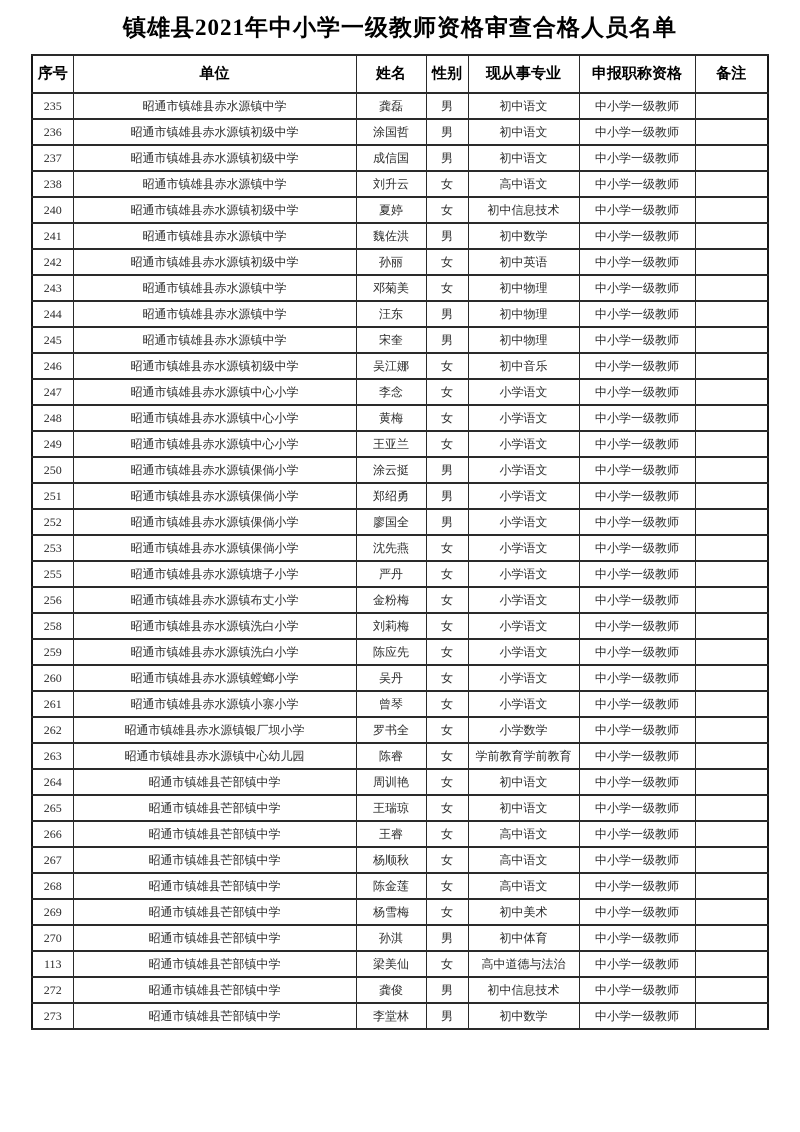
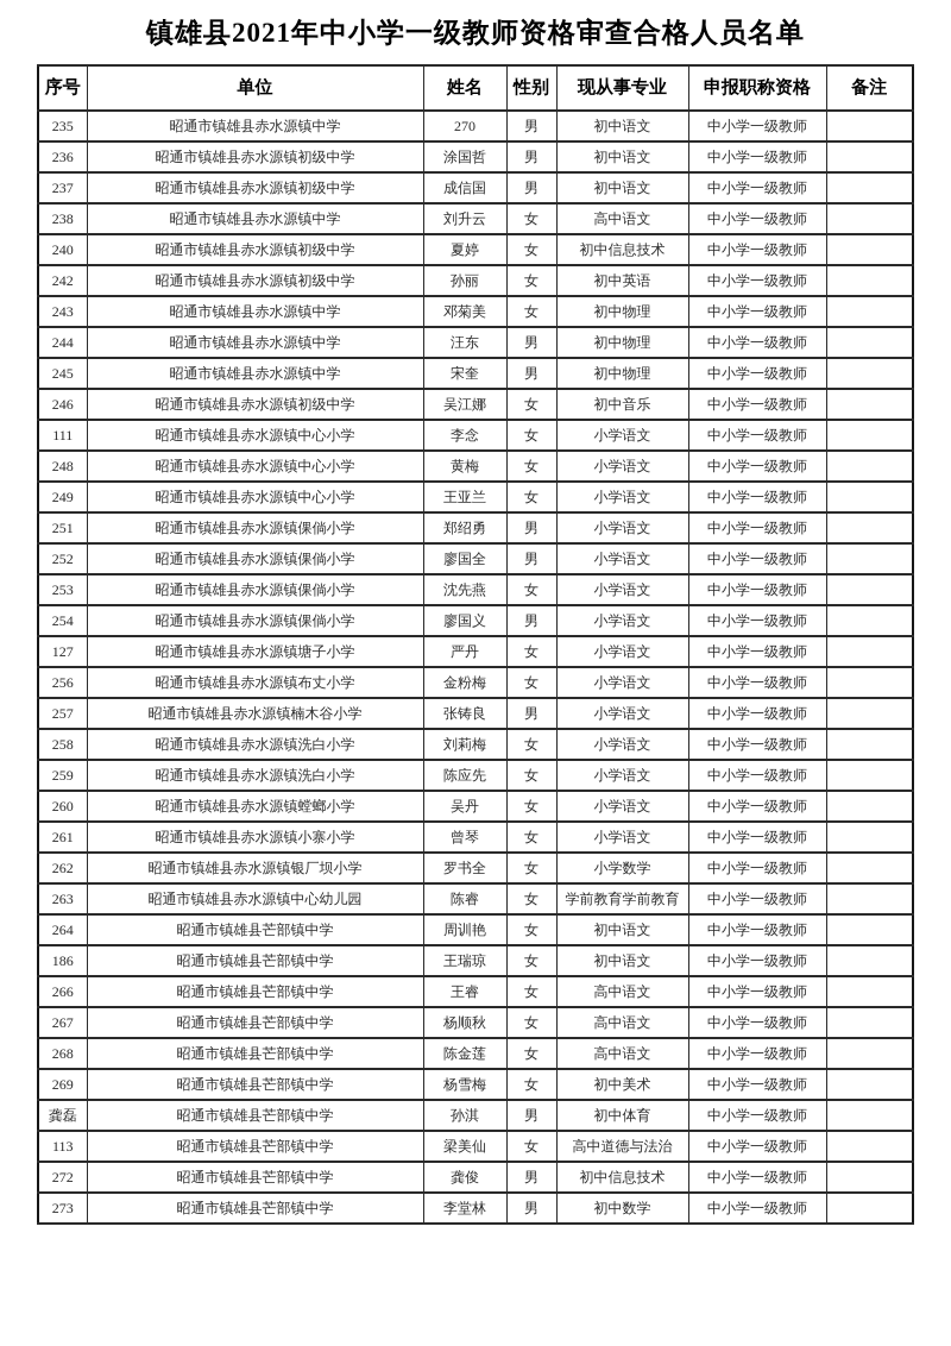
  镇雄县2021年中小学一级教师资格审查合格人员名单
  序号	单位	姓名	性别	现从事专业	申报职称资格	备注
- 235	昭通市镇雄县赤水源镇中学	龚磊	男	初中语文	中小学一级教师
+ 235	昭通市镇雄县赤水源镇中学	270	男	初中语文	中小学一级教师
  236	昭通市镇雄县赤水源镇初级中学	涂国哲	男	初中语文	中小学一级教师
  237	昭通市镇雄县赤水源镇初级中学	成信国	男	初中语文	中小学一级教师
  238	昭通市镇雄县赤水源镇中学	刘升云	女	高中语文	中小学一级教师
  240	昭通市镇雄县赤水源镇初级中学	夏婷	女	初中信息技术	中小学一级教师
- 241	昭通市镇雄县赤水源镇中学	魏佐洪	男	初中数学	中小学一级教师
  242	昭通市镇雄县赤水源镇初级中学	孙丽	女	初中英语	中小学一级教师
  243	昭通市镇雄县赤水源镇中学	邓菊美	女	初中物理	中小学一级教师
  244	昭通市镇雄县赤水源镇中学	汪东	男	初中物理	中小学一级教师
  245	昭通市镇雄县赤水源镇中学	宋奎	男	初中物理	中小学一级教师
  246	昭通市镇雄县赤水源镇初级中学	吴江娜	女	初中音乐	中小学一级教师
- 247	昭通市镇雄县赤水源镇中心小学	李念	女	小学语文	中小学一级教师
+ 111	昭通市镇雄县赤水源镇中心小学	李念	女	小学语文	中小学一级教师
  248	昭通市镇雄县赤水源镇中心小学	黄梅	女	小学语文	中小学一级教师
  249	昭通市镇雄县赤水源镇中心小学	王亚兰	女	小学语文	中小学一级教师
- 250	昭通市镇雄县赤水源镇倮倘小学	涂云挺	男	小学语文	中小学一级教师
  251	昭通市镇雄县赤水源镇倮倘小学	郑绍勇	男	小学语文	中小学一级教师
  252	昭通市镇雄县赤水源镇倮倘小学	廖国全	男	小学语文	中小学一级教师
  253	昭通市镇雄县赤水源镇倮倘小学	沈先燕	女	小学语文	中小学一级教师
+ 254	昭通市镇雄县赤水源镇倮倘小学	廖国义	男	小学语文	中小学一级教师
- 255	昭通市镇雄县赤水源镇塘子小学	严丹	女	小学语文	中小学一级教师
+ 127	昭通市镇雄县赤水源镇塘子小学	严丹	女	小学语文	中小学一级教师
  256	昭通市镇雄县赤水源镇布丈小学	金粉梅	女	小学语文	中小学一级教师
+ 257	昭通市镇雄县赤水源镇楠木谷小学	张铸良	男	小学语文	中小学一级教师
  258	昭通市镇雄县赤水源镇洗白小学	刘莉梅	女	小学语文	中小学一级教师
  259	昭通市镇雄县赤水源镇洗白小学	陈应先	女	小学语文	中小学一级教师
  260	昭通市镇雄县赤水源镇螳螂小学	吴丹	女	小学语文	中小学一级教师
  261	昭通市镇雄县赤水源镇小寨小学	曾琴	女	小学语文	中小学一级教师
  262	昭通市镇雄县赤水源镇银厂坝小学	罗书全	女	小学数学	中小学一级教师
  263	昭通市镇雄县赤水源镇中心幼儿园	陈睿	女	学前教育学前教育	中小学一级教师
  264	昭通市镇雄县芒部镇中学	周训艳	女	初中语文	中小学一级教师
- 265	昭通市镇雄县芒部镇中学	王瑞琼	女	初中语文	中小学一级教师
+ 186	昭通市镇雄县芒部镇中学	王瑞琼	女	初中语文	中小学一级教师
  266	昭通市镇雄县芒部镇中学	王睿	女	高中语文	中小学一级教师
  267	昭通市镇雄县芒部镇中学	杨顺秋	女	高中语文	中小学一级教师
  268	昭通市镇雄县芒部镇中学	陈金莲	女	高中语文	中小学一级教师
  269	昭通市镇雄县芒部镇中学	杨雪梅	女	初中美术	中小学一级教师
- 270	昭通市镇雄县芒部镇中学	孙淇	男	初中体育	中小学一级教师
+ 龚磊	昭通市镇雄县芒部镇中学	孙淇	男	初中体育	中小学一级教师
  113	昭通市镇雄县芒部镇中学	梁美仙	女	高中道德与法治	中小学一级教师
  272	昭通市镇雄县芒部镇中学	龚俊	男	初中信息技术	中小学一级教师
  273	昭通市镇雄县芒部镇中学	李堂林	男	初中数学	中小学一级教师
